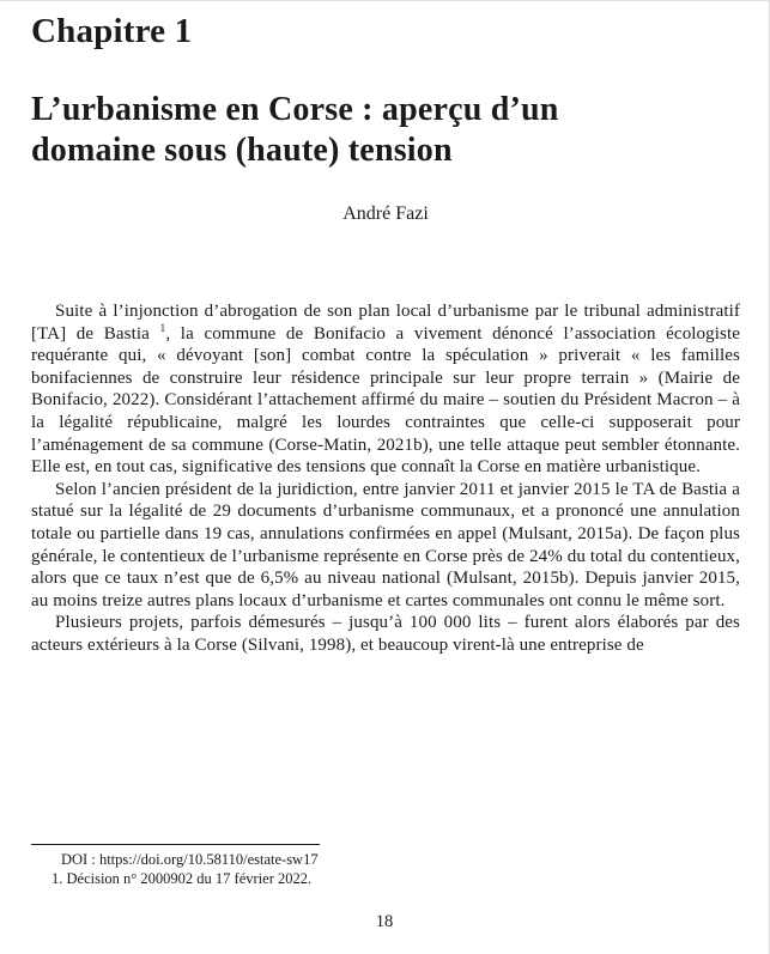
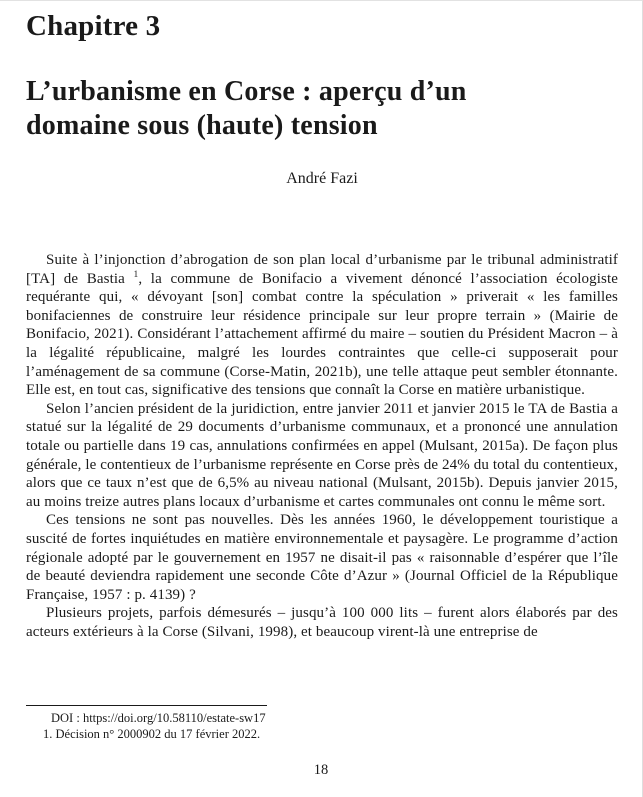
- Chapitre 1
+ Chapitre 3
  L’urbanisme en Corse : aperçu d’un domaine sous (haute) tension
  André Fazi
- Suite à l’injonction d’abrogation de son plan local d’urbanisme par le tribunal administratif [TA] de Bastia 1, la commune de Bonifacio a vivement dénoncé l’association écologiste requérante qui, « dévoyant [son] combat contre la spéculation » priverait « les familles bonifaciennes de construire leur résidence principale sur leur propre terrain » (Mairie de Bonifacio, 2022). Considérant l’attachement affirmé du maire – soutien du Président Macron – à la légalité républicaine, malgré les lourdes contraintes que celle-ci supposerait pour l’aménagement de sa commune (Corse-Matin, 2021b), une telle attaque peut sembler étonnante. Elle est, en tout cas, significative des tensions que connaît la Corse en matière urbanistique.
+ Suite à l’injonction d’abrogation de son plan local d’urbanisme par le tribunal administratif [TA] de Bastia 1, la commune de Bonifacio a vivement dénoncé l’association écologiste requérante qui, « dévoyant [son] combat contre la spéculation » priverait « les familles bonifaciennes de construire leur résidence principale sur leur propre terrain » (Mairie de Bonifacio, 2021). Considérant l’attachement affirmé du maire – soutien du Président Macron – à la légalité républicaine, malgré les lourdes contraintes que celle-ci supposerait pour l’aménagement de sa commune (Corse-Matin, 2021b), une telle attaque peut sembler étonnante. Elle est, en tout cas, significative des tensions que connaît la Corse en matière urbanistique.
  Selon l’ancien président de la juridiction, entre janvier 2011 et janvier 2015 le TA de Bastia a statué sur la légalité de 29 documents d’urbanisme communaux, et a prononcé une annulation totale ou partielle dans 19 cas, annulations confirmées en appel (Mulsant, 2015a). De façon plus générale, le contentieux de l’urbanisme représente en Corse près de 24% du total du contentieux, alors que ce taux n’est que de 6,5% au niveau national (Mulsant, 2015b). Depuis janvier 2015, au moins treize autres plans locaux d’urbanisme et cartes communales ont connu le même sort.
+ Ces tensions ne sont pas nouvelles. Dès les années 1960, le développement touristique a suscité de fortes inquiétudes en matière environnementale et paysagère. Le programme d’action régionale adopté par le gouvernement en 1957 ne disait-il pas « raisonnable d’espérer que l’île de beauté deviendra rapidement une seconde Côte d’Azur » (Journal Officiel de la République Française, 1957 : p. 4139) ?
  Plusieurs projets, parfois démesurés – jusqu’à 100 000 lits – furent alors élaborés par des acteurs extérieurs à la Corse (Silvani, 1998), et beaucoup virent-là une entreprise de
  DOI : https://doi.org/10.58110/estate-sw17
  1. Décision n° 2000902 du 17 février 2022.
  18
